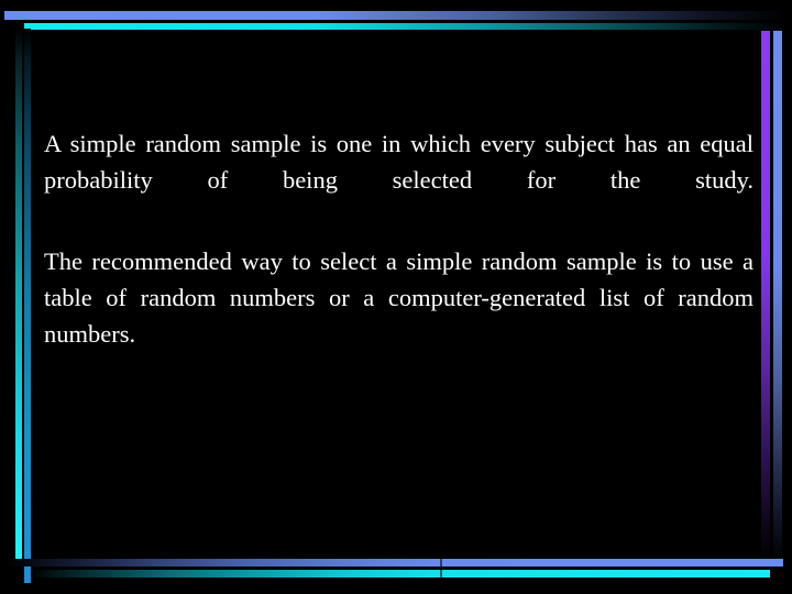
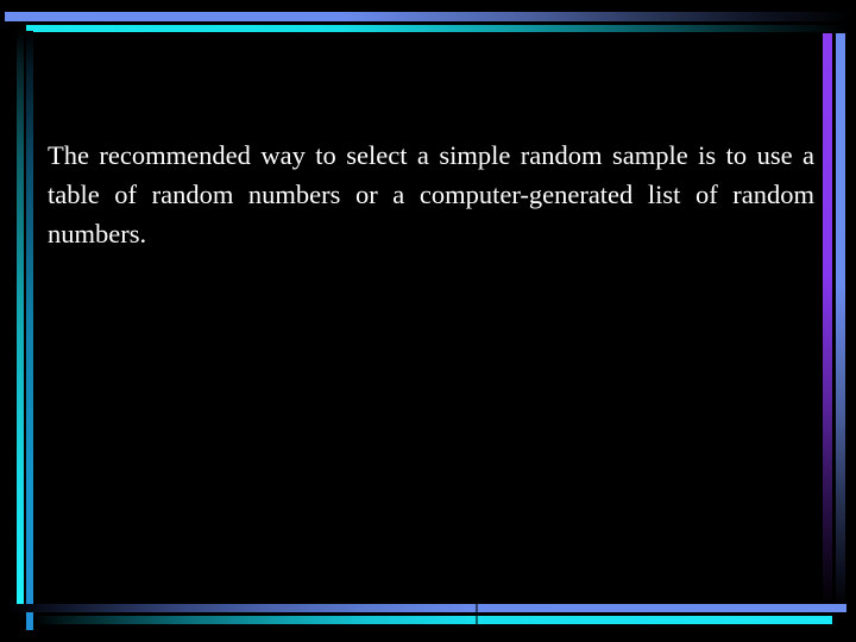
- A simple random sample is one in which every subject has an equal probability of being selected for the study.
  The recommended way to select a simple random sample is to use a table of random numbers or a computer-generated list of random numbers.
